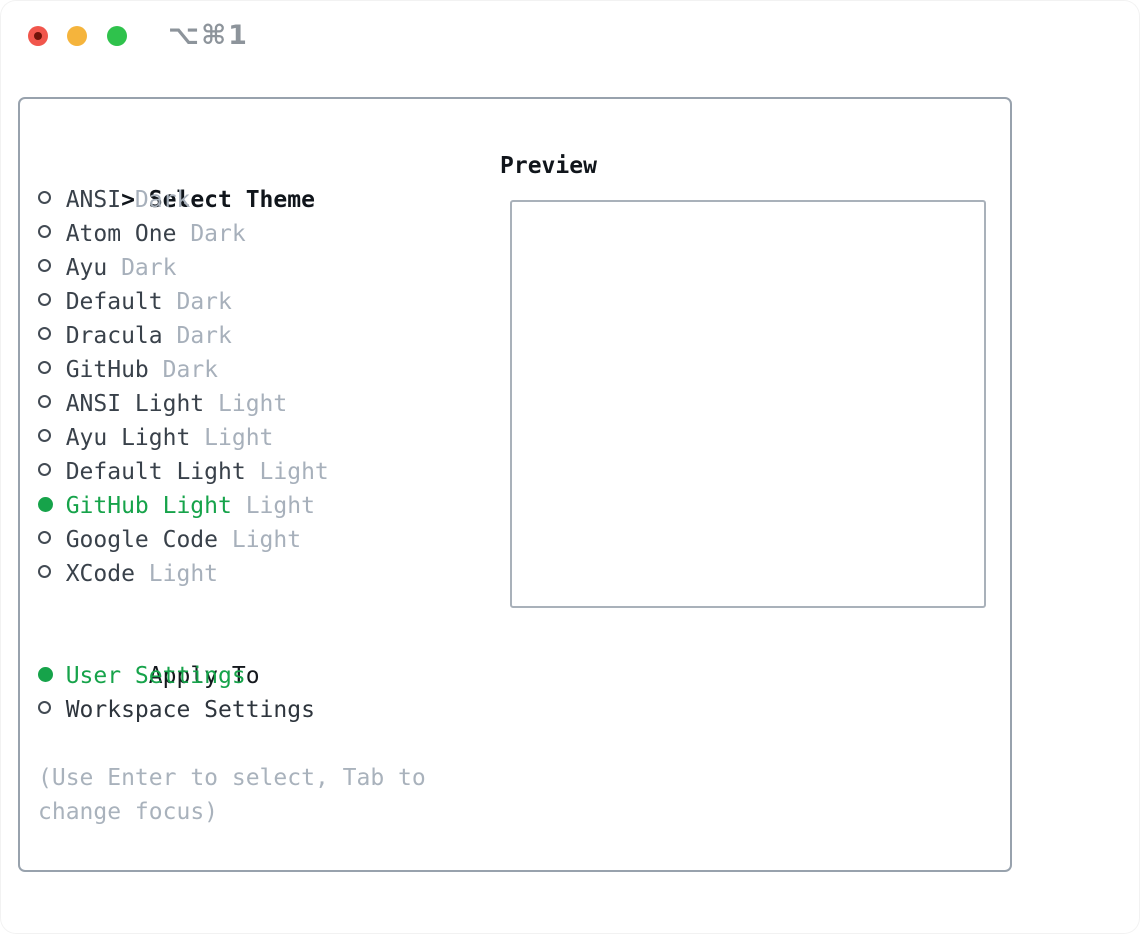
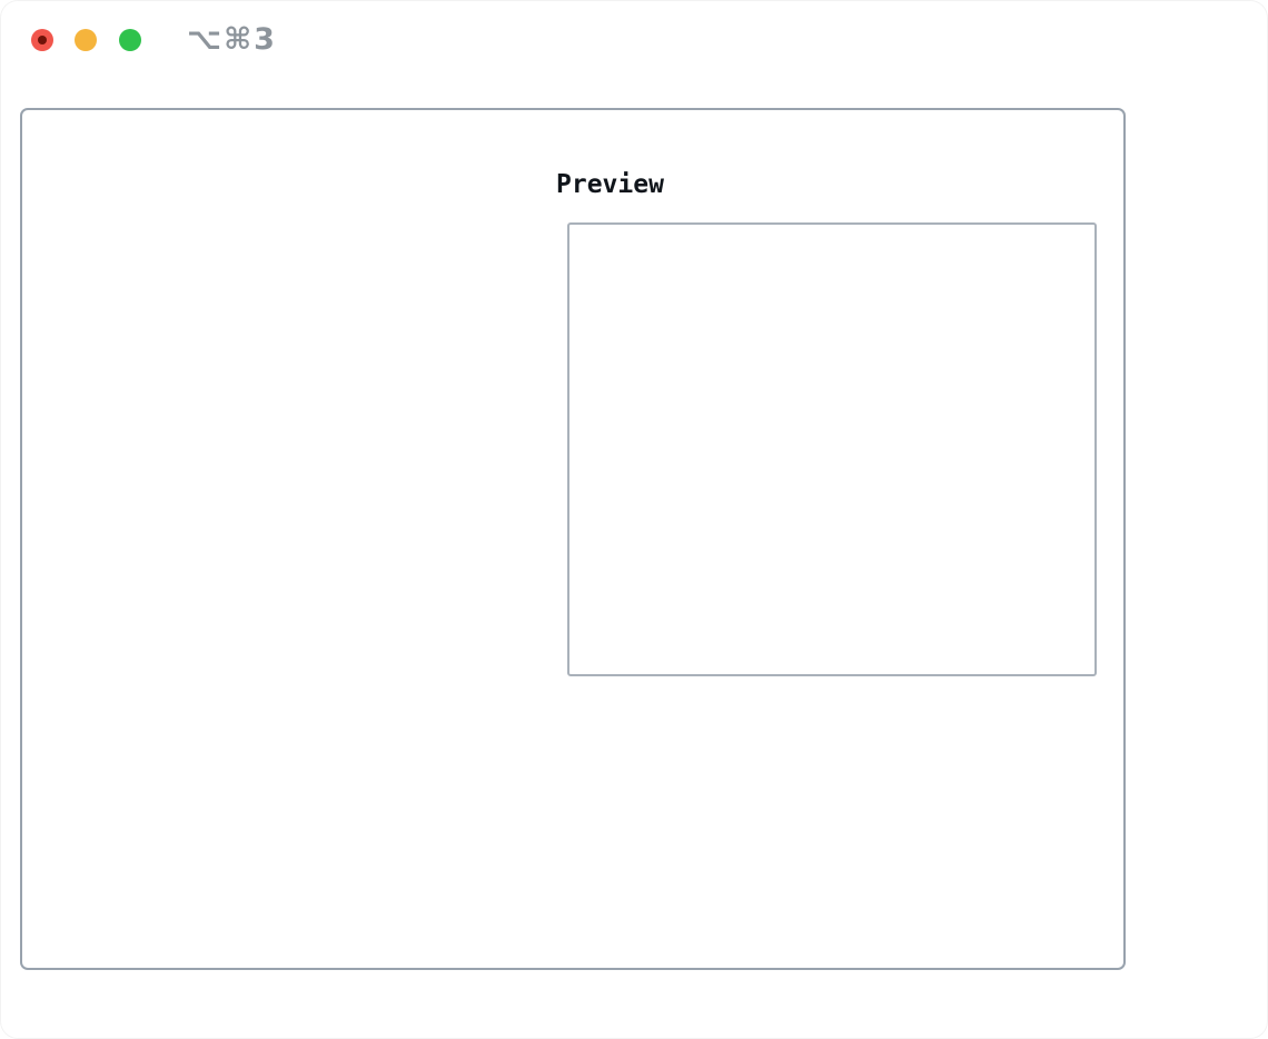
- ⌥⌘1
+ ⌥⌘3
- > Select Theme
- ANSI Dark
- Atom One Dark
- Ayu Dark
- Default Dark
- Dracula Dark
- GitHub Dark
- ANSI Light Light
- Ayu Light Light
- Default Light Light
- GitHub Light Light
- Google Code Light
- XCode Light
- Apply To
- User Settings
- Workspace Settings
- (Use Enter to select, Tab to
- change focus)
  Preview
